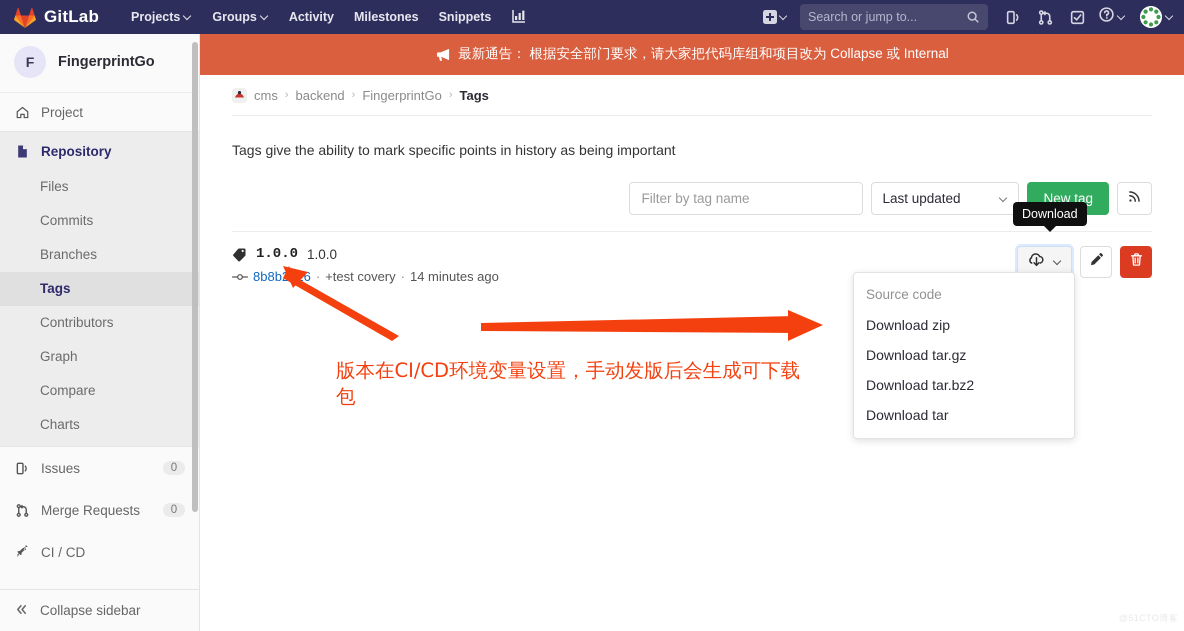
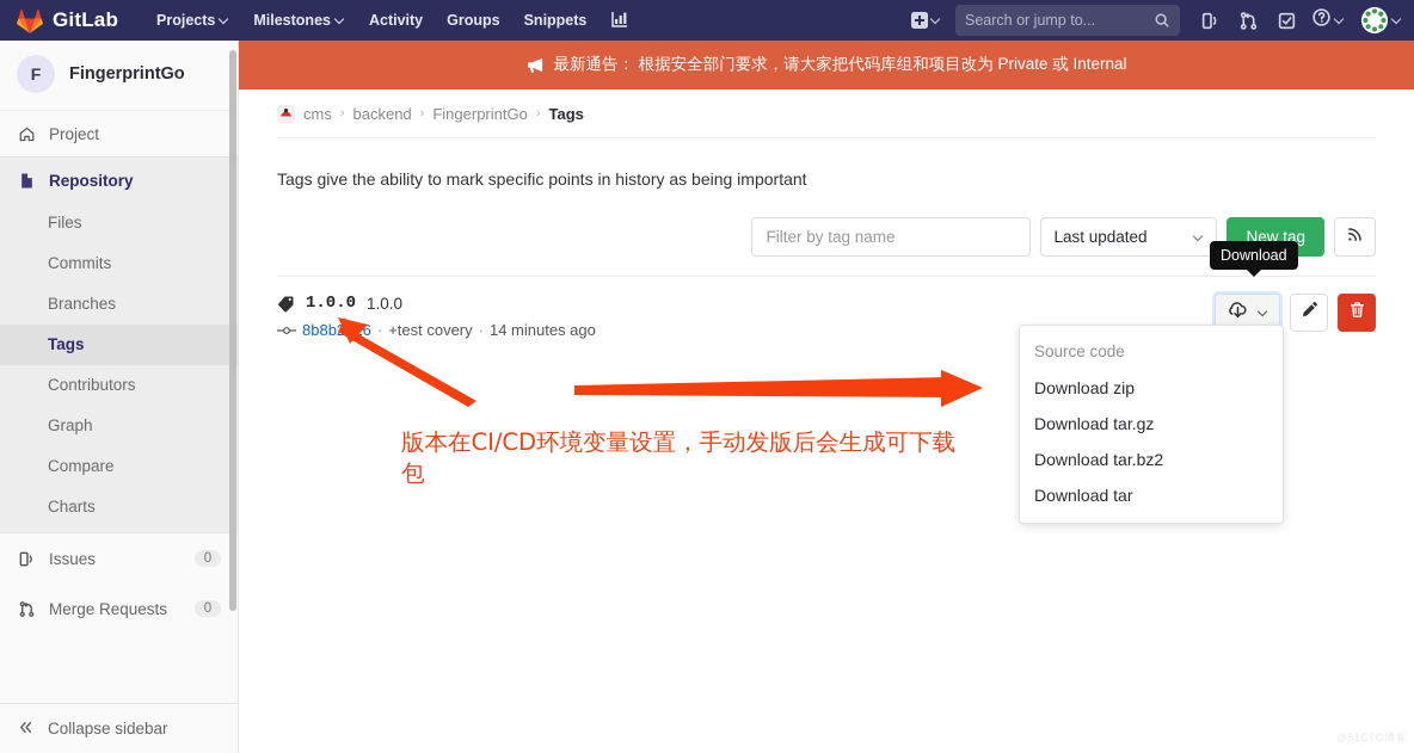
  GitLab
  Projects
- Groups
+ Milestones
  Activity
- Milestones
+ Groups
  Snippets
  Search or jump to...
- 最新通告： 根据安全部门要求，请大家把代码库组和项目改为 Collapse 或 Internal
+ 最新通告： 根据安全部门要求，请大家把代码库组和项目改为 Private 或 Internal
  F
  FingerprintGo
  Project
  Repository
  Files
  Commits
  Branches
  Tags
  Contributors
  Graph
  Compare
  Charts
  Issues
  0
  Merge Requests
  0
- CI / CD
  Collapse sidebar
  cms
  ›
  backend
  ›
  FingerprintGo
  ›
  Tags
  Tags give the ability to mark specific points in history as being important
  Filter by tag name
  Last updated
  New tag
  1.0.0
  1.0.0
  ·
  +test covery
  ·
  14 minutes ago
  Download
  Source code
  Download zip
  Download tar.gz
  Download tar.bz2
  Download tar
  版本在CI/CD环境变量设置，手动发版后会生成可下载包
